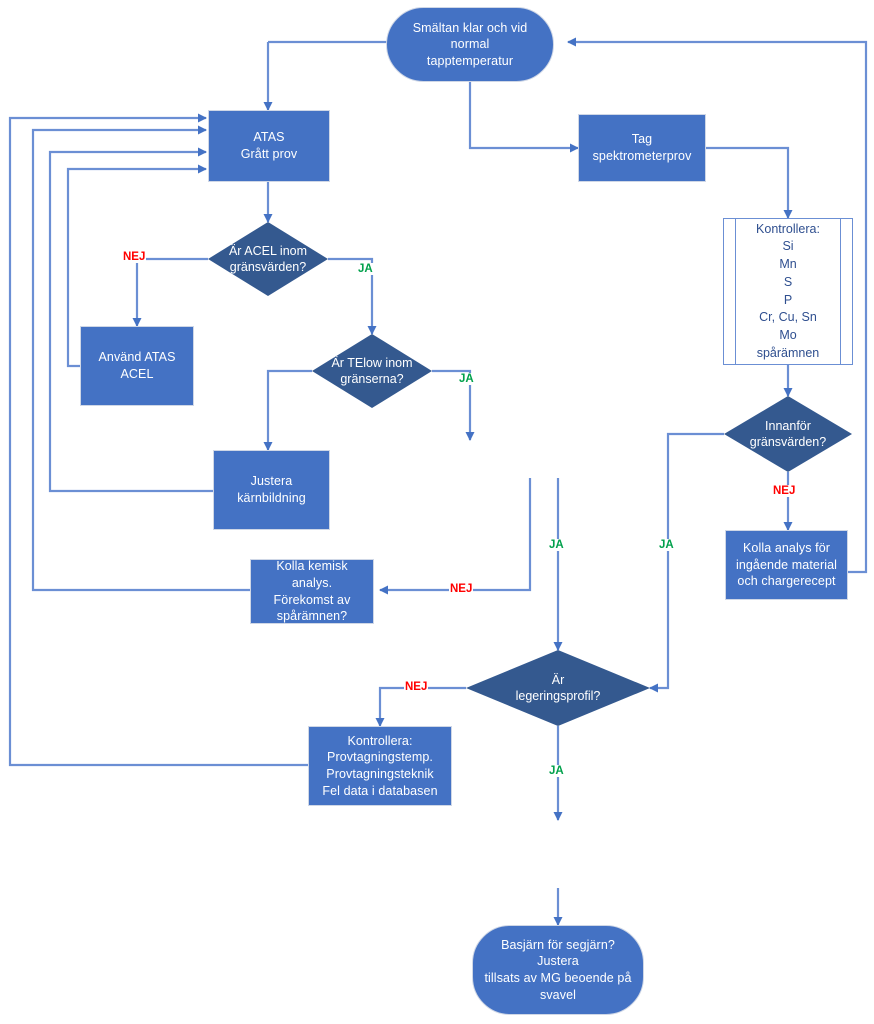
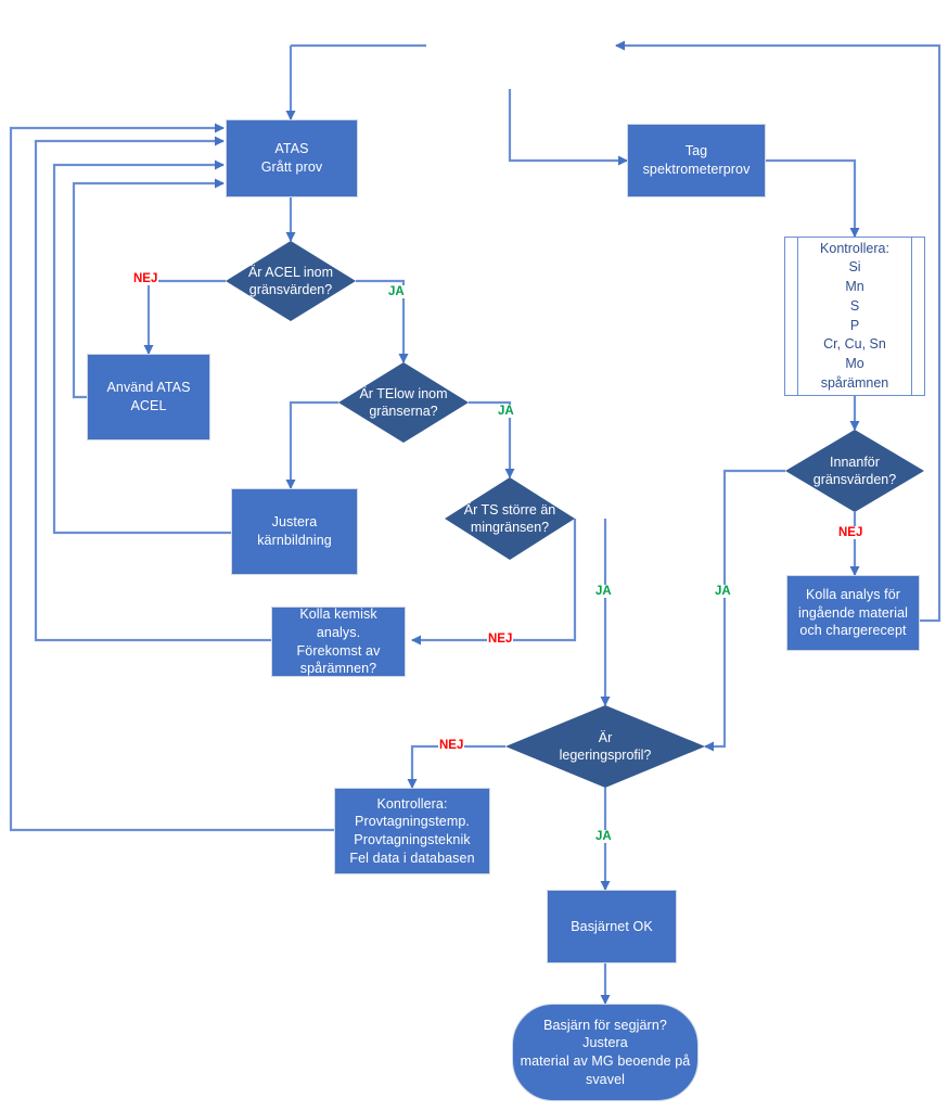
- Smältan klar och vid normal
- tapptemperatur
  ATAS
  Grått prov
  Tag
  spektrometerprov
  Kontrollera:
  Si
  Mn
  S
  P
  Cr, Cu, Sn
  Mo
  spårämnen
  Är ACEL inom
  gränsvärden?
  Använd ATAS ACEL
  Är TElow inom
  gränserna?
  Justera kärnbildning
+ Är TS större än
+ mingränsen?
  Kolla kemisk analys.
  Förekomst av
  spårämnen?
  Innanför
  gränsvärden?
  Kolla analys för
  ingående material
  och chargerecept
  Är
  legeringsprofil?
  Kontrollera:
  Provtagningstemp.
  Provtagningsteknik
  Fel data i databasen
+ Basjärnet OK
  Basjärn för segjärn? Justera
- tillsats av MG beoende på
+ material av MG beoende på
  svavel
  NEJ
  JA
  JA
  NEJ
  JA
  NEJ
  JA
  NEJ
  JA
